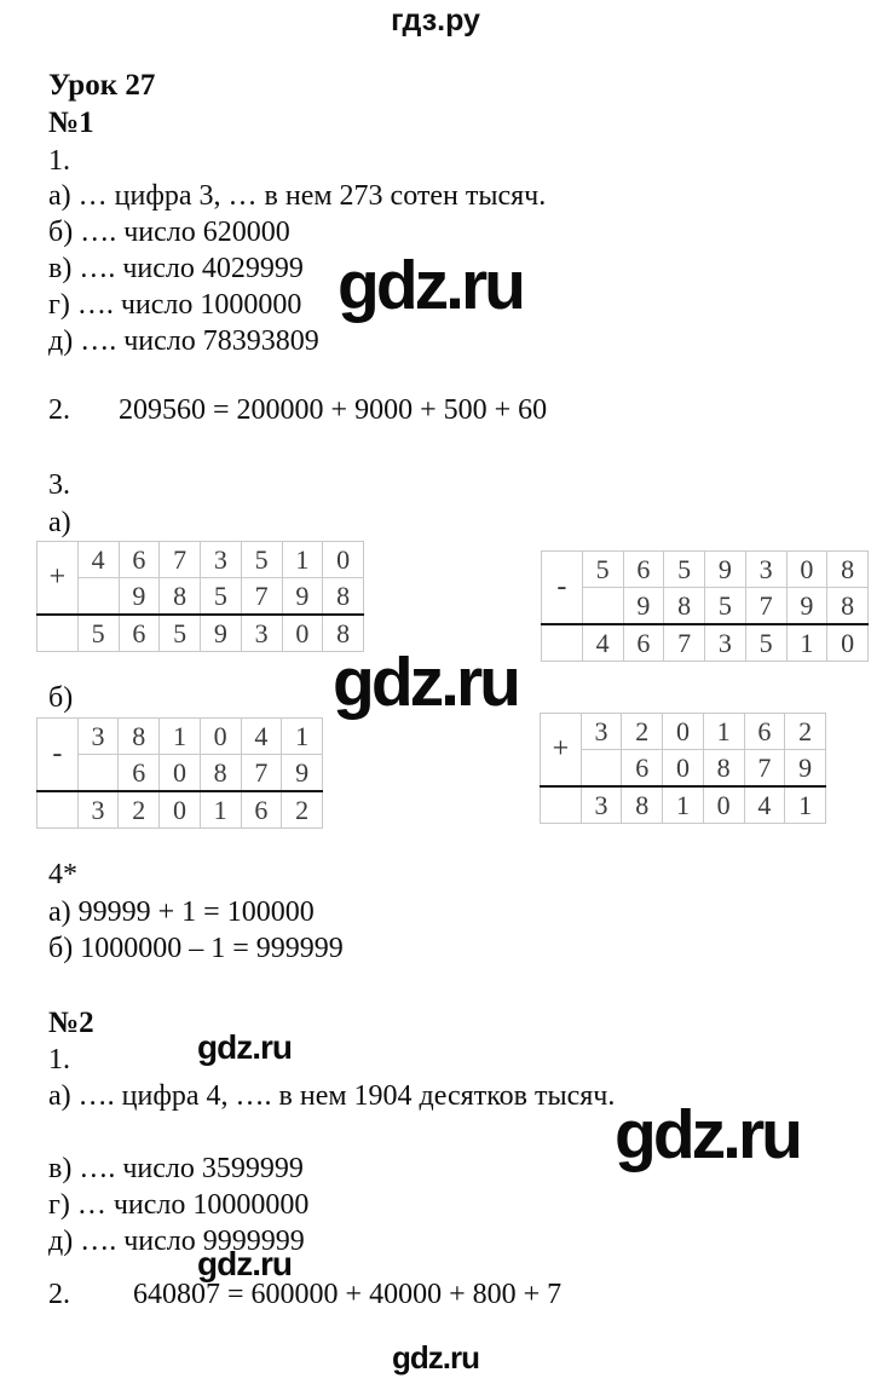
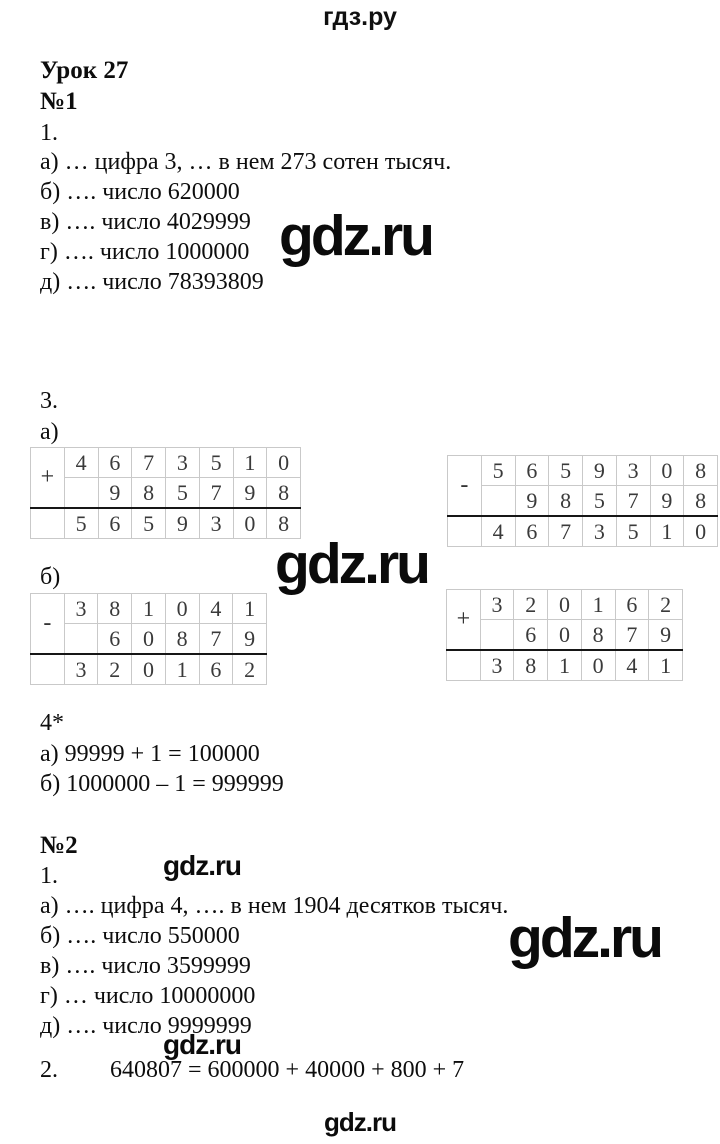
  гдз.ру
  Урок 27
  №1
  1.
  а) … цифра 3, … в нем 273 сотен тысяч.
  б) …. число 620000
  в) …. число 4029999
  г) …. число 1000000
  д) …. число 78393809
  gdz.ru
- 2. 209560 = 200000 + 9000 + 500 + 60
  3.
  а)
  +	4	6	7	3	5	1	0
  	9	8	5	7	9	8
  	5	6	5	9	3	0	8
  -	5	6	5	9	3	0	8
  	9	8	5	7	9	8
  	4	6	7	3	5	1	0
  б)
  gdz.ru
  -	3	8	1	0	4	1
  	6	0	8	7	9
  	3	2	0	1	6	2
  +	3	2	0	1	6	2
  	6	0	8	7	9
  	3	8	1	0	4	1
  4*
  а) 99999 + 1 = 100000
  б) 1000000 – 1 = 999999
  №2
  1.
  gdz.ru
  а) …. цифра 4, …. в нем 1904 десятков тысяч.
+ б) …. число 550000
  в) …. число 3599999
  г) … число 10000000
  д) …. число 9999999
  gdz.ru
  gdz.ru
  2. 640807 = 600000 + 40000 + 800 + 7
  gdz.ru
